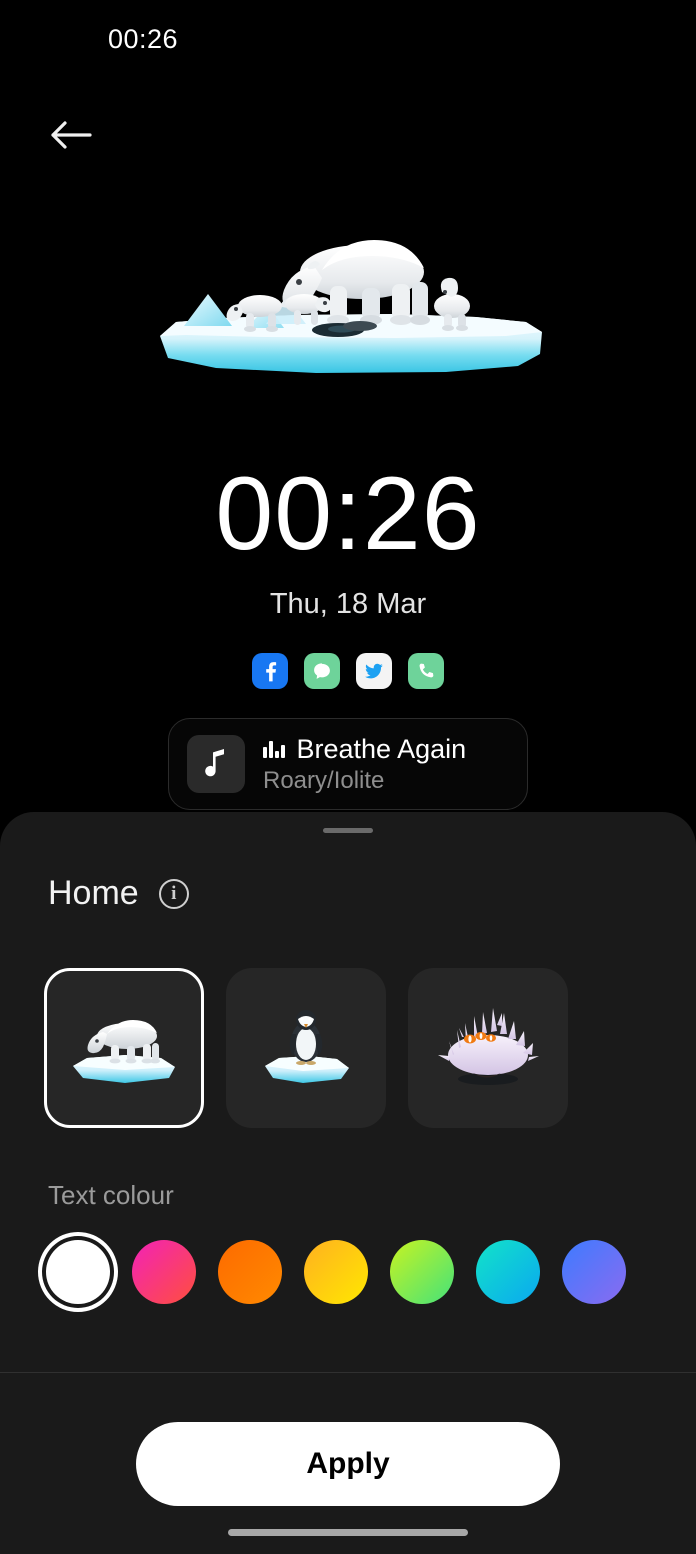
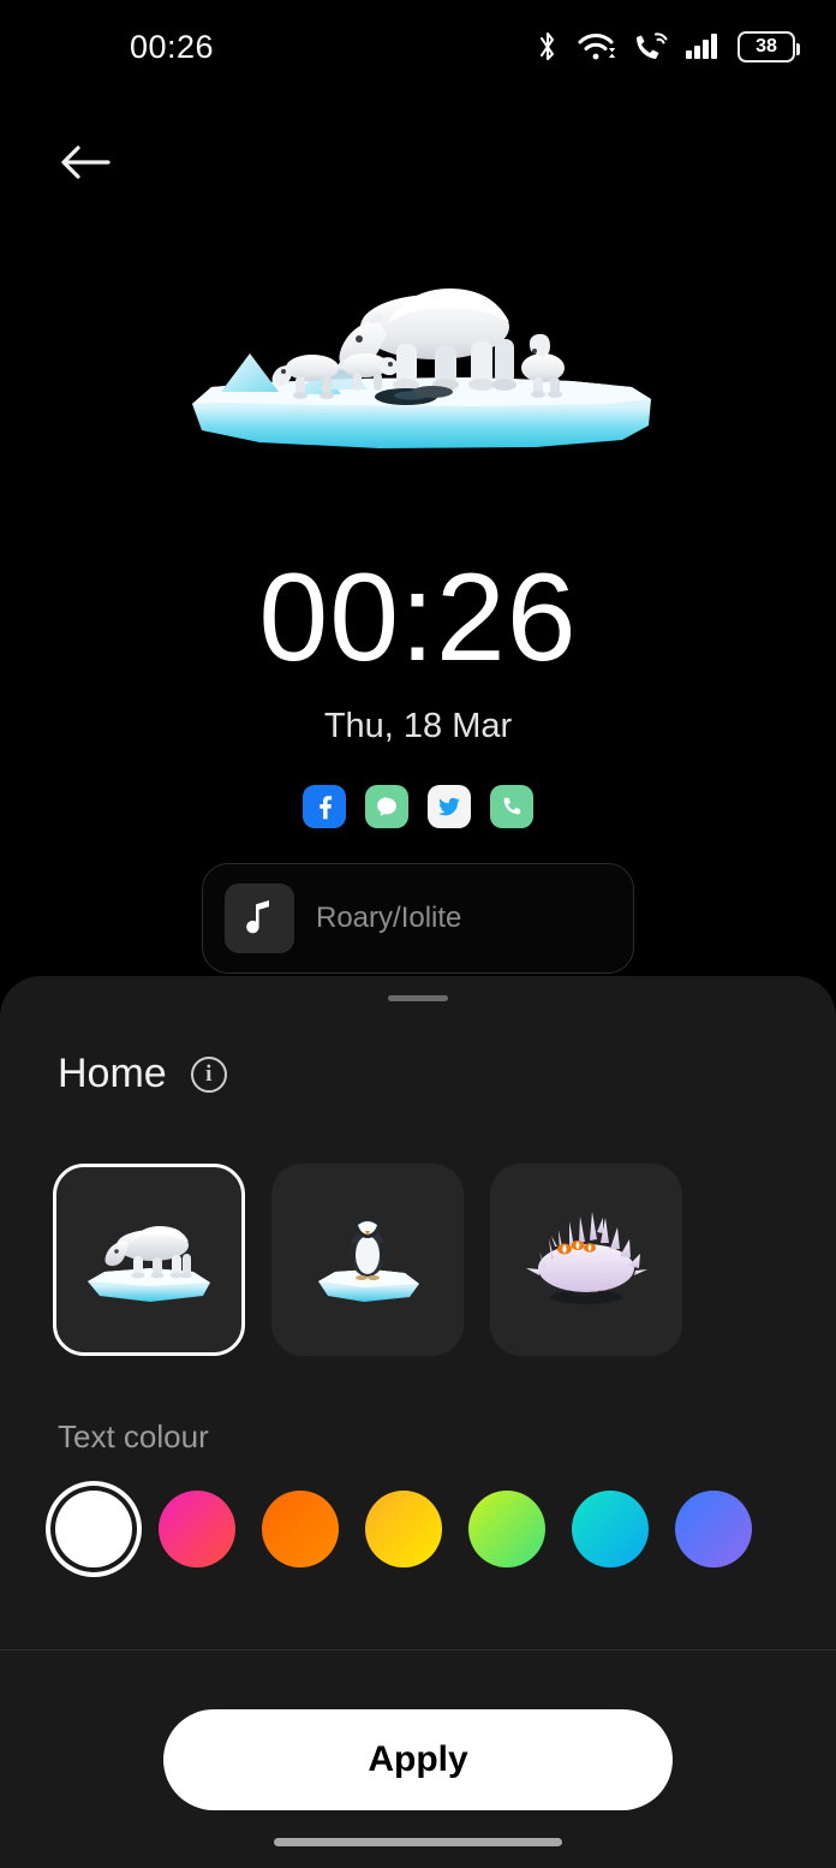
  00:26
+ 38
  00:26
  Thu, 18 Mar
- Breathe Again
  Roary/Iolite
  Home
  i
  Text colour
  Apply
